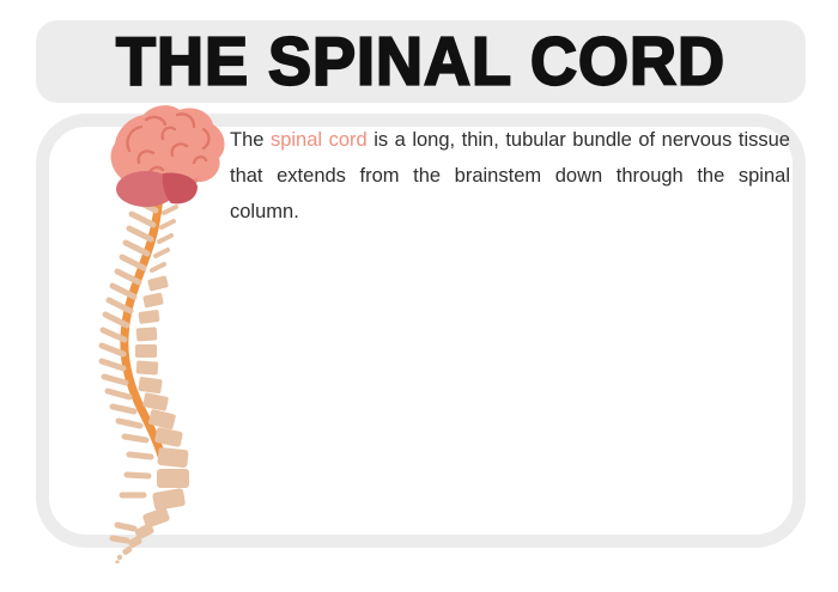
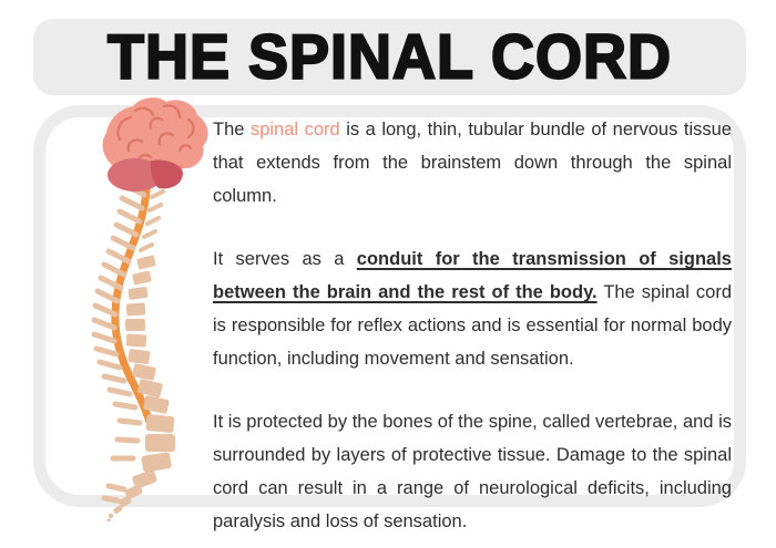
  THE SPINAL CORD
  The spinal cord is a long, thin, tubular bundle of nervous tissue that extends from the brainstem down through the spinal column.
+ It serves as a conduit for the transmission of signals between the brain and the rest of the body. The spinal cord is responsible for reflex actions and is essential for normal body function, including movement and sensation.
+ It is protected by the bones of the spine, called vertebrae, and is surrounded by layers of protective tissue. Damage to the spinal cord can result in a range of neurological deficits, including paralysis and loss of sensation.
